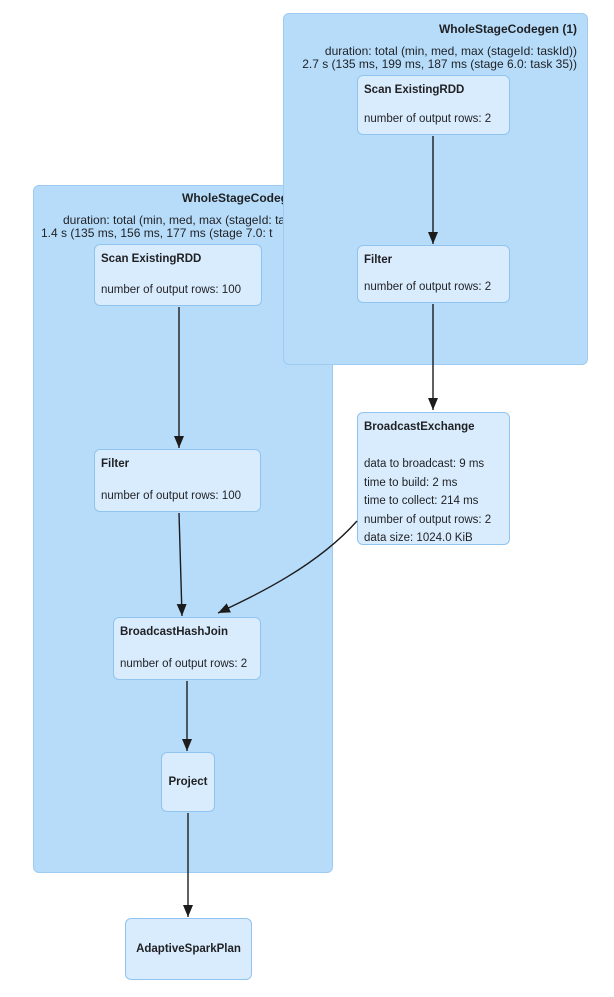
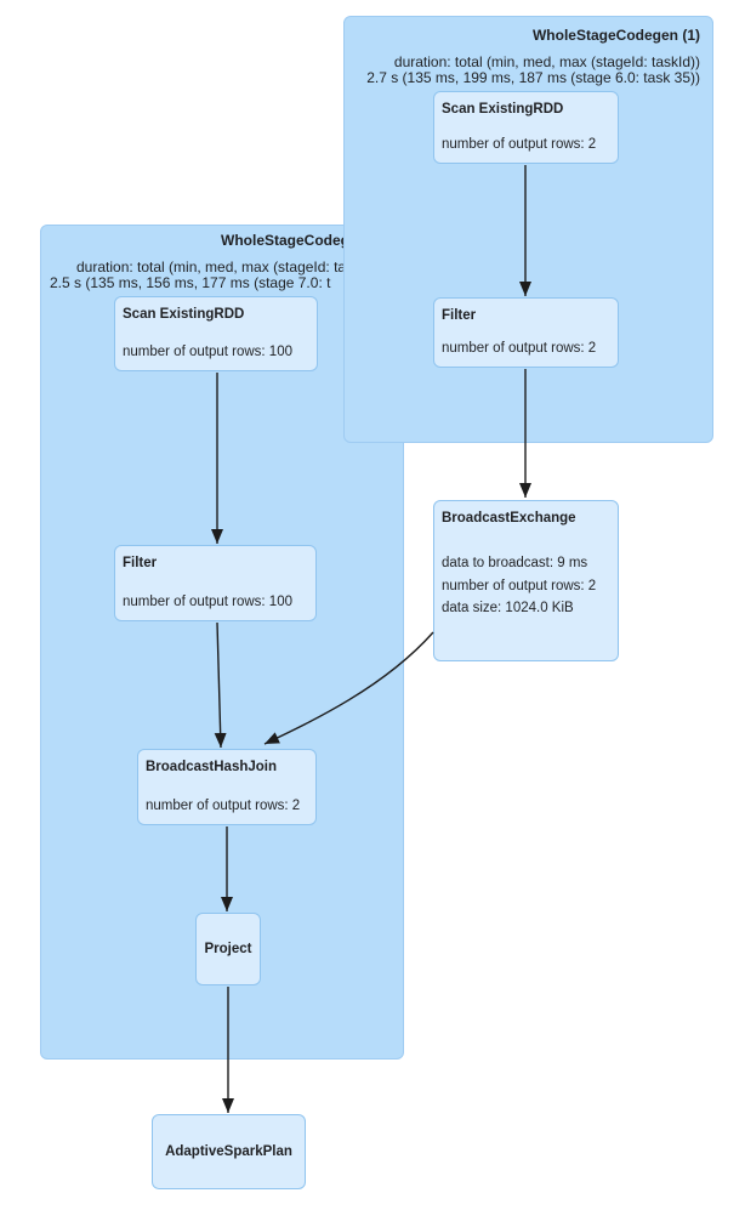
  WholeStageCode
  duration: total (min, med, max (stageId: ta
- 1.4 s (135 ms, 156 ms, 177 ms (stage 7.0: t
+ 2.5 s (135 ms, 156 ms, 177 ms (stage 7.0: t
  WholeStageCodegen (1)
  duration: total (min, med, max (stageId: taskId))
  2.7 s (135 ms, 199 ms, 187 ms (stage 6.0: task 35))
  Scan ExistingRDD
  number of output rows: 2
  Filter
  number of output rows: 2
  Scan ExistingRDD
  number of output rows: 100
  Filter
  number of output rows: 100
  BroadcastExchange
  data to broadcast: 9 ms
- time to build: 2 ms
- time to collect: 214 ms
  number of output rows: 2
  data size: 1024.0 KiB
  BroadcastHashJoin
  number of output rows: 2
  Project
  AdaptiveSparkPlan
